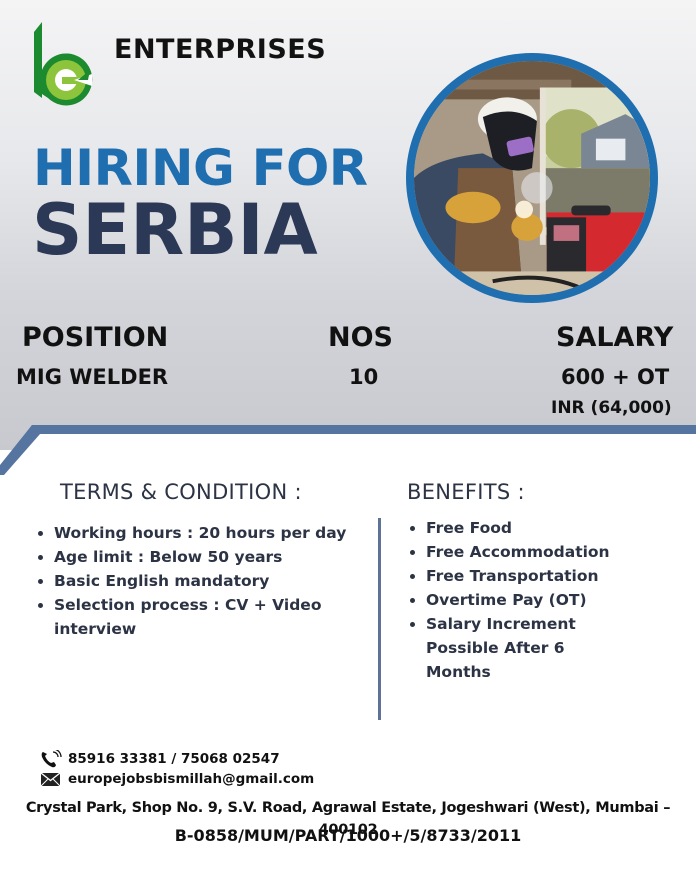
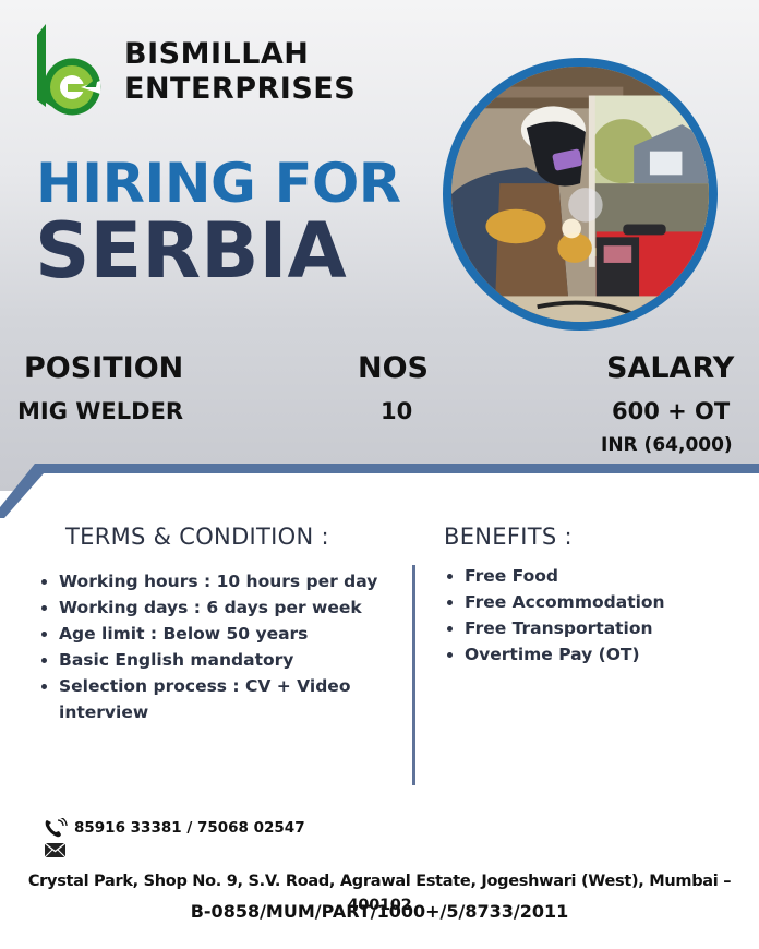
+ BISMILLAH
  ENTERPRISES
  HIRING FOR
  SERBIA
  POSITION
  NOS
  SALARY
  MIG WELDER
  10
  600 + OT
  INR (64,000)
  TERMS & CONDITION :
- Working hours : 20 hours per day
+ Working hours : 10 hours per day
+ Working days : 6 days per week
  Age limit : Below 50 years
  Basic English mandatory
  Selection process : CV + Video interview
  BENEFITS :
  Free Food
  Free Accommodation
  Free Transportation
  Overtime Pay (OT)
- Salary Increment Possible After 6 Months
  85916 33381 / 75068 02547
- europejobsbismillah@gmail.com
  Crystal Park, Shop No. 9, S.V. Road, Agrawal Estate, Jogeshwari (West), Mumbai – 400102
  B-0858/MUM/PART/1000+/5/8733/2011
